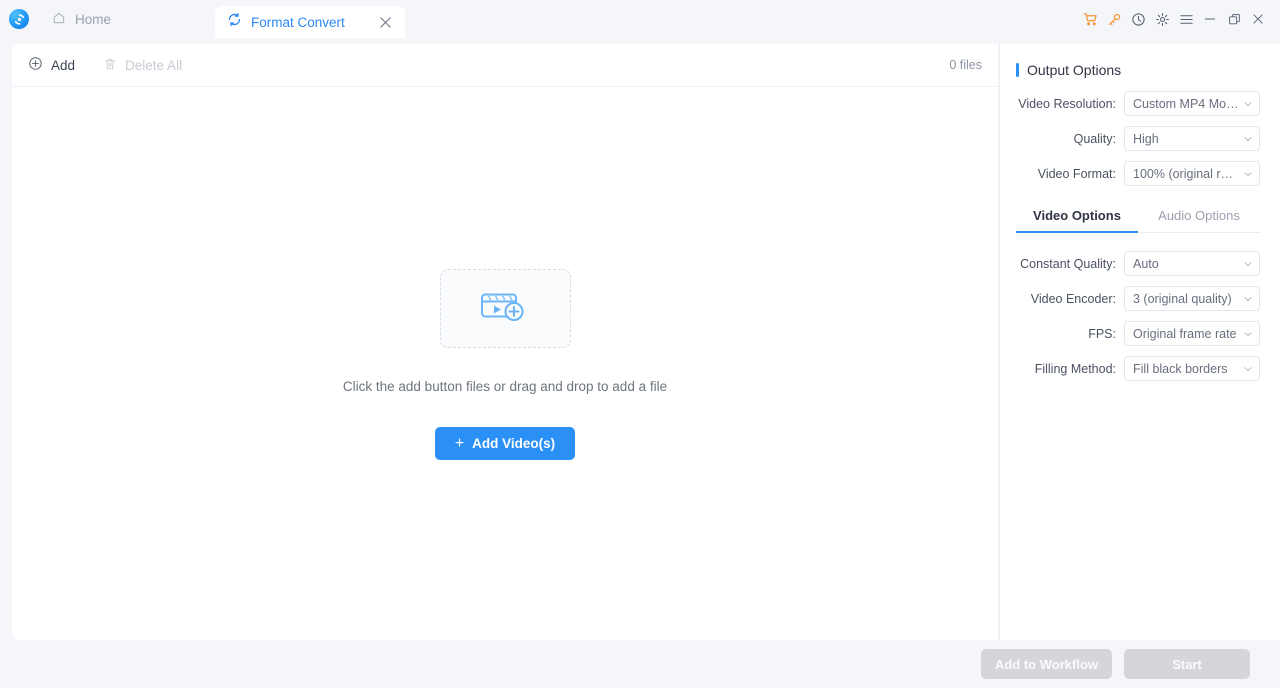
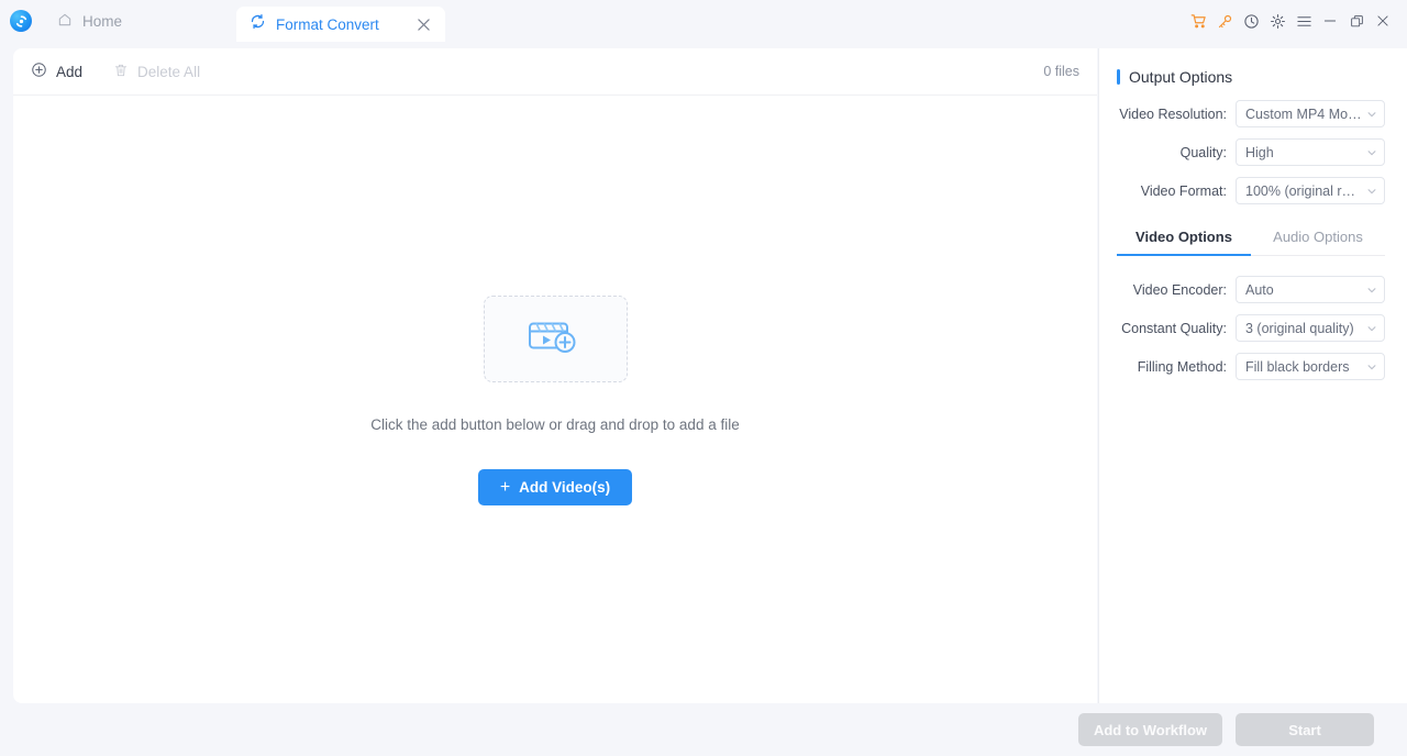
  Home
  Format Convert
  Add
  Delete All
  0 files
- Click the add button files or drag and drop to add a file
+ Click the add button below or drag and drop to add a file
  +
  Add Video(s)
  Output Options
  Video Resolution:
  Custom MP4 Movie
  Quality:
  High
  Video Format:
  100% (original reso
  Video Options
  Audio Options
- Constant Quality:
+ Video Encoder:
  Auto
- Video Encoder:
+ Constant Quality:
  3 (original quality)
- FPS:
- Original frame rate
  Filling Method:
  Fill black borders
  Add to Workflow
  Start
